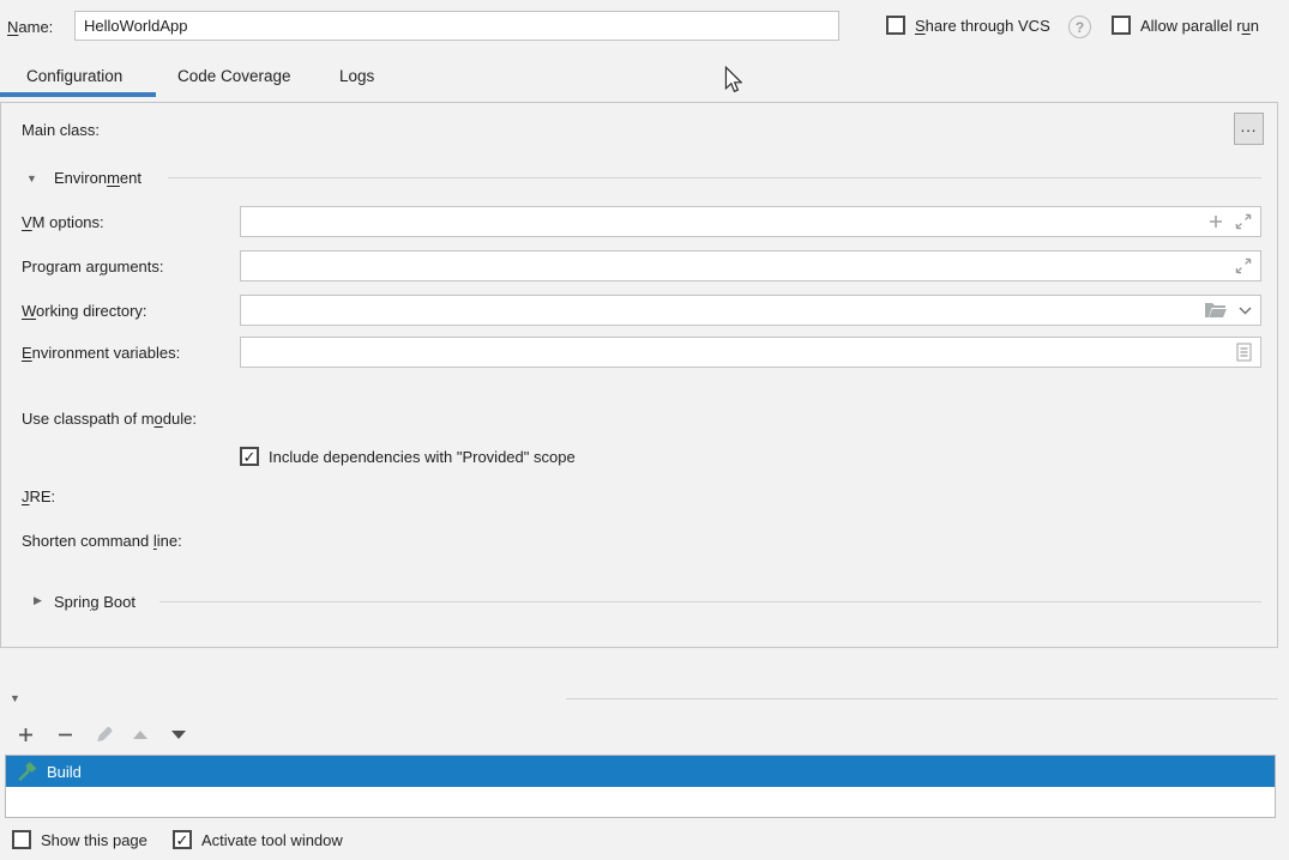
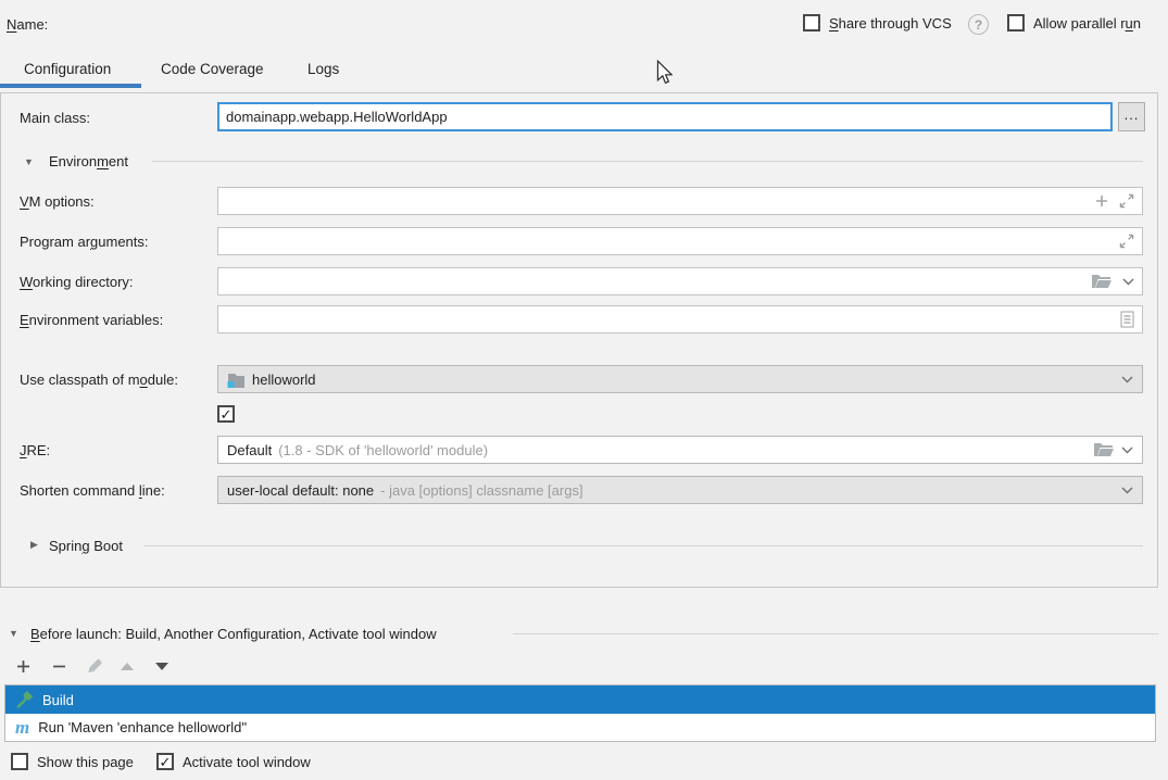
  Name:
- HelloWorldApp
  Share through VCS
  ?
  Allow parallel run
  Configuration
  Code Coverage
  Logs
  Main class:
+ domainapp.webapp.HelloWorldApp
  ...
  ▼
  Environment
  VM options:
  Program arguments:
  Working directory:
  Environment variables:
  Use classpath of module:
+ helloworld
  ✓
- Include dependencies with "Provided" scope
  JRE:
+ Default
+ (1.8 - SDK of 'helloworld' module)
  Shorten command line:
+ user-local default: none
+ - java [options] classname [args]
  ▶
  Spring Boot
  ▼
+ Before launch: Build, Another Configuration, Activate tool window
  Build
+ m
+ Run 'Maven 'enhance helloworld''
  Show this page
  ✓
  Activate tool window
